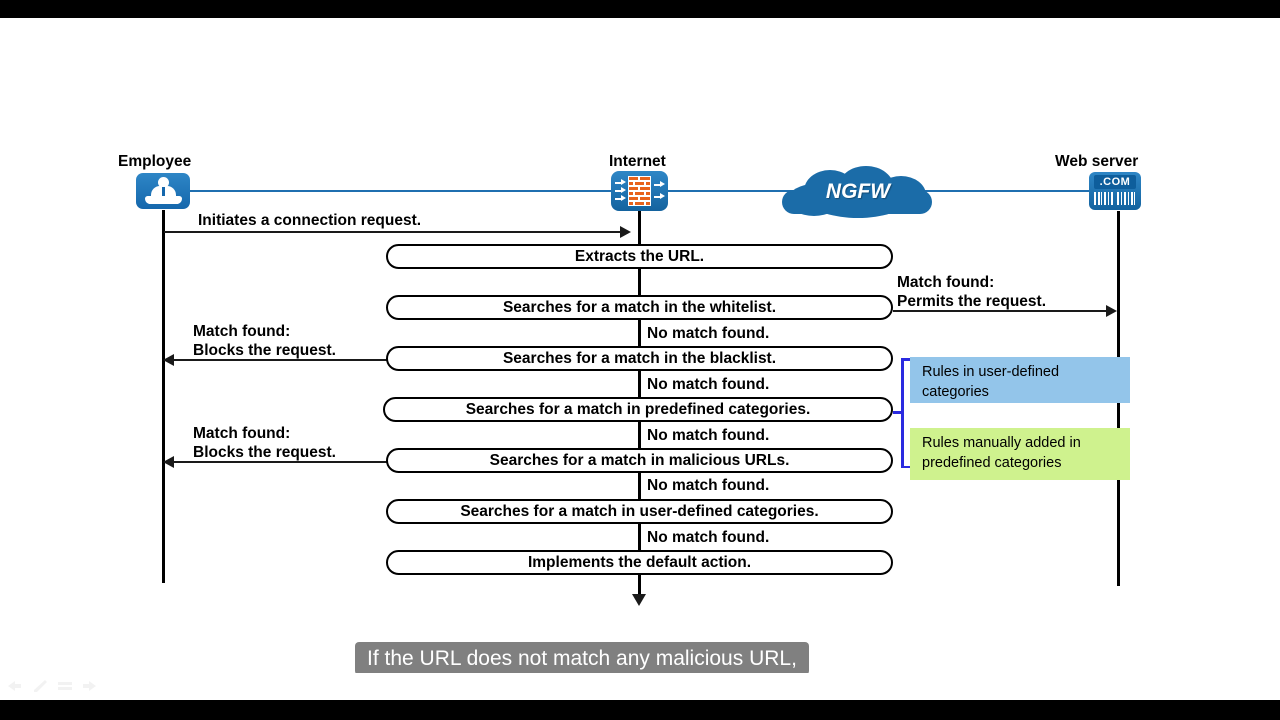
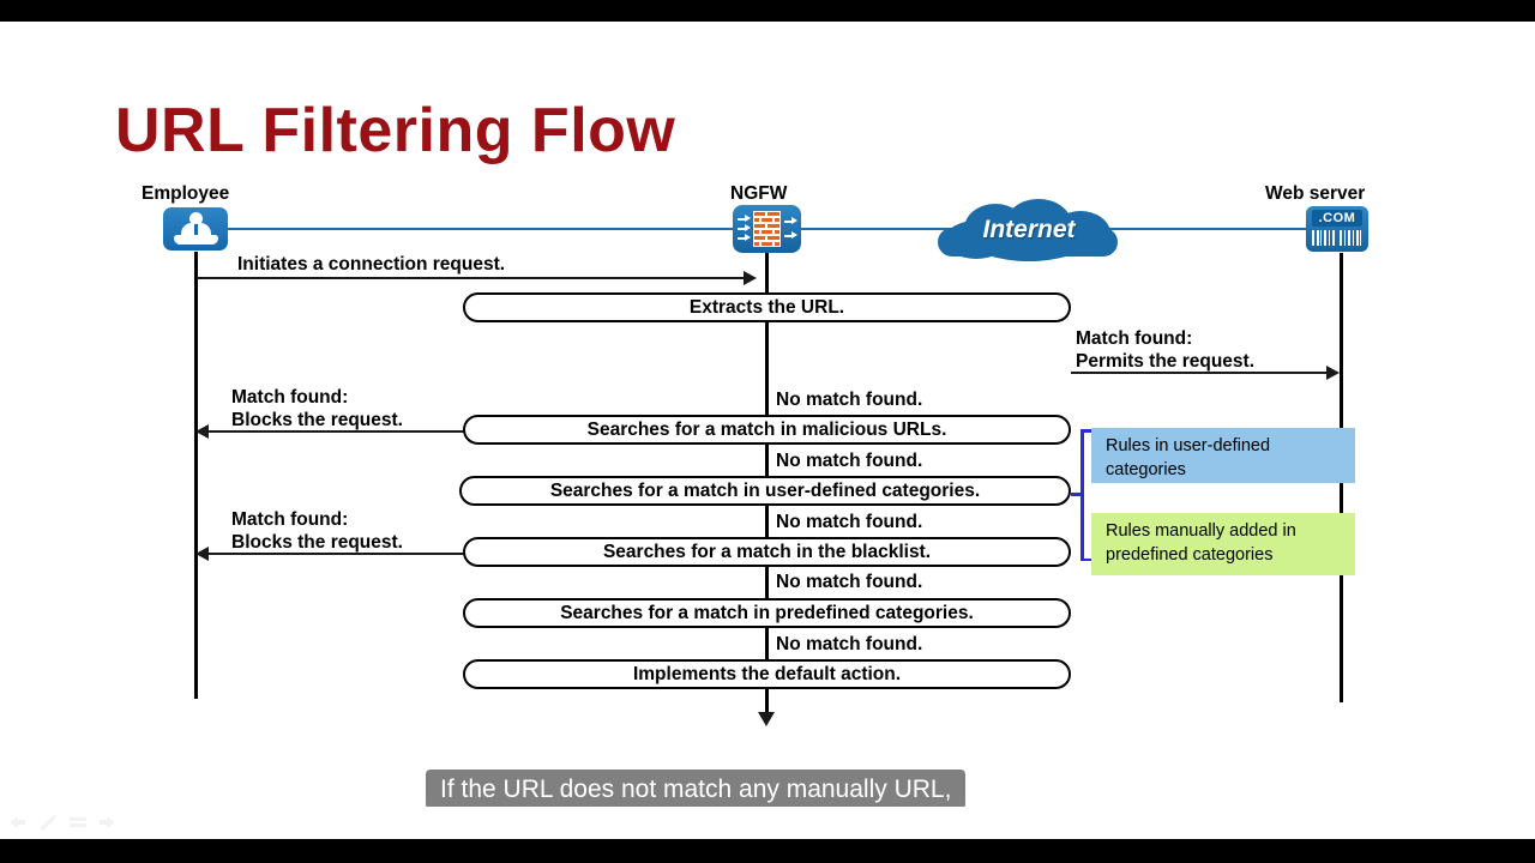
+ URL Filtering Flow
  Employee
- Internet
+ NGFW
  Web server
- NGFW
+ Internet
  .COM
  Initiates a connection request.
  Extracts the URL.
- Searches for a match in the whitelist.
- Searches for a match in the blacklist.
+ Searches for a match in malicious URLs.
- Searches for a match in predefined categories.
+ Searches for a match in user-defined categories.
- Searches for a match in malicious URLs.
+ Searches for a match in the blacklist.
- Searches for a match in user-defined categories.
+ Searches for a match in predefined categories.
  Implements the default action.
  No match found.
  No match found.
  No match found.
  No match found.
  No match found.
  Match found:
  Permits the request.
  Match found:
  Blocks the request.
  Match found:
  Blocks the request.
  Rules in user-defined categories
  Rules manually added in predefined categories
- If the URL does not match any malicious URL,
+ If the URL does not match any manually URL,
